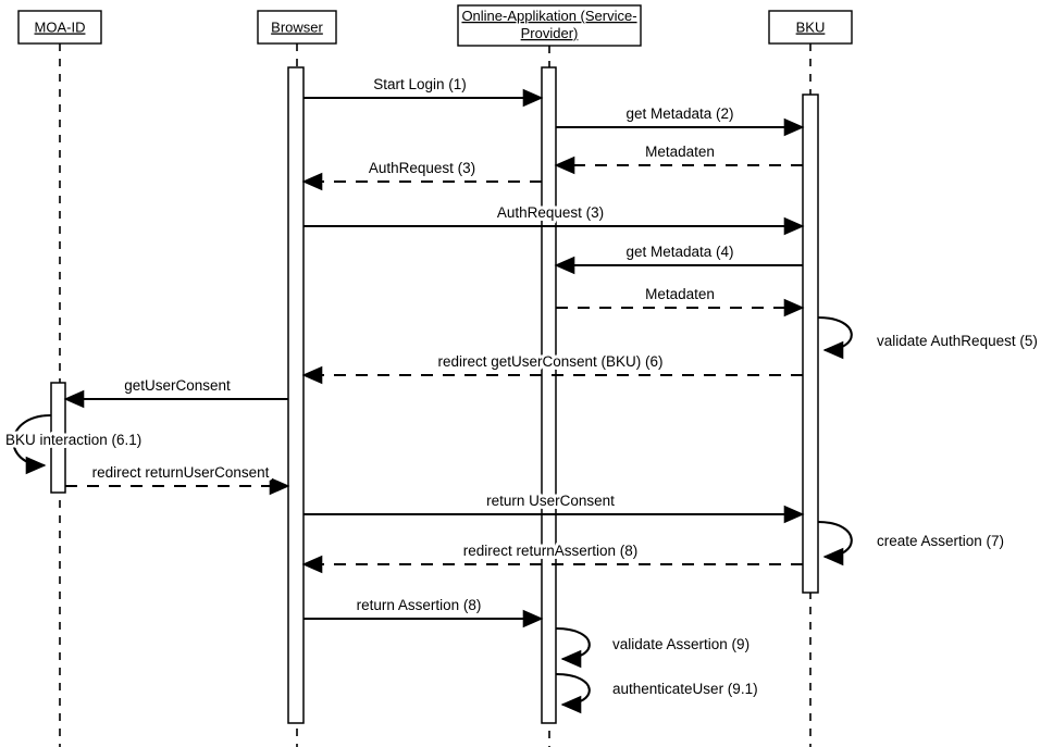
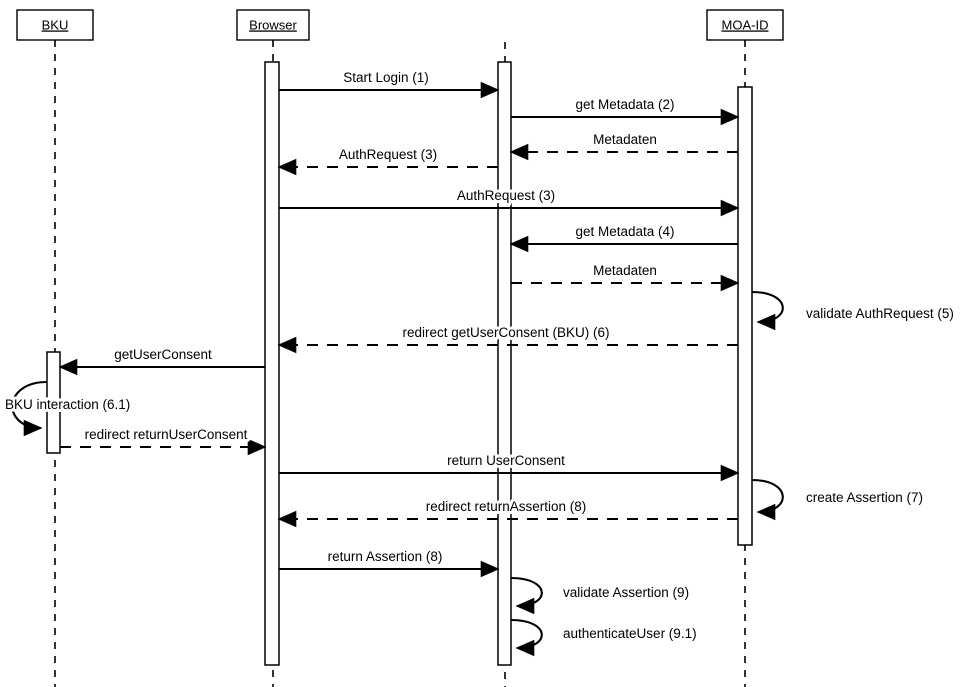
  Start Login (1)
  get Metadata (2)
  Metadaten
  AuthRequest (3)
  AuthRequest (3)
  get Metadata (4)
  Metadaten
  redirect getUserConsent (BKU) (6)
  getUserConsent
  redirect returnUserConsent
  return UserConsent
  redirect returnAssertion (8)
  return Assertion (8)
  validate AuthRequest (5)
  BKU interaction (6.1)
  create Assertion (7)
  validate Assertion (9)
  authenticateUser (9.1)
- MOA-ID
+ BKU
  Browser
- Online-Applikation (Service-
- Provider)
- BKU
+ MOA-ID
